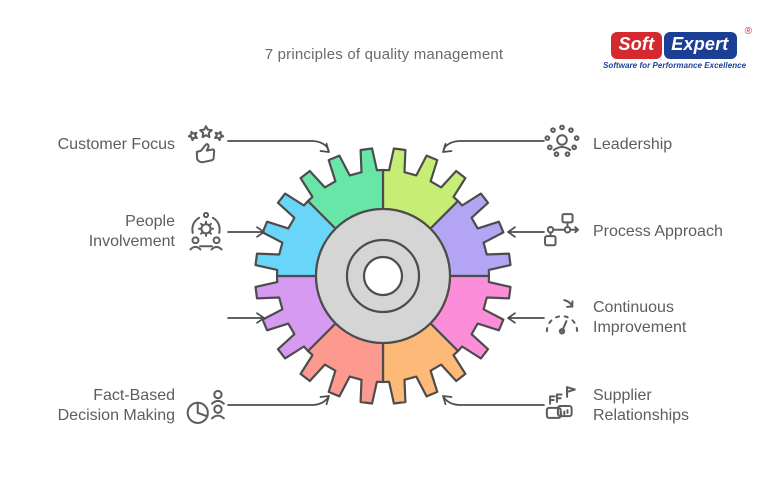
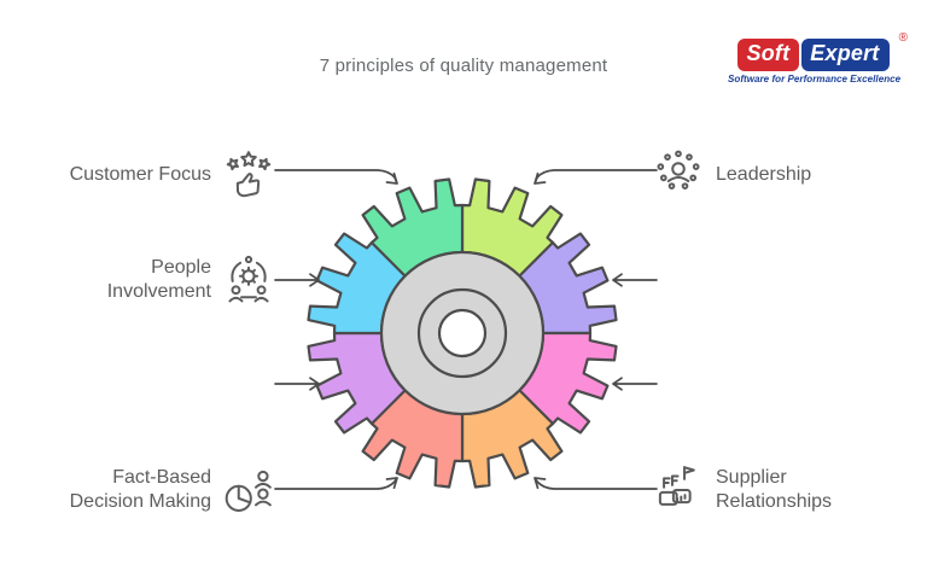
  7 principles of quality management
  Soft
  Expert
  ®
  Software for Performance Excellence
  Customer Focus
  People
  Involvement
  Fact-Based
  Decision Making
  Leadership
- Process Approach
- Continuous
- Improvement
  Supplier
  Relationships
